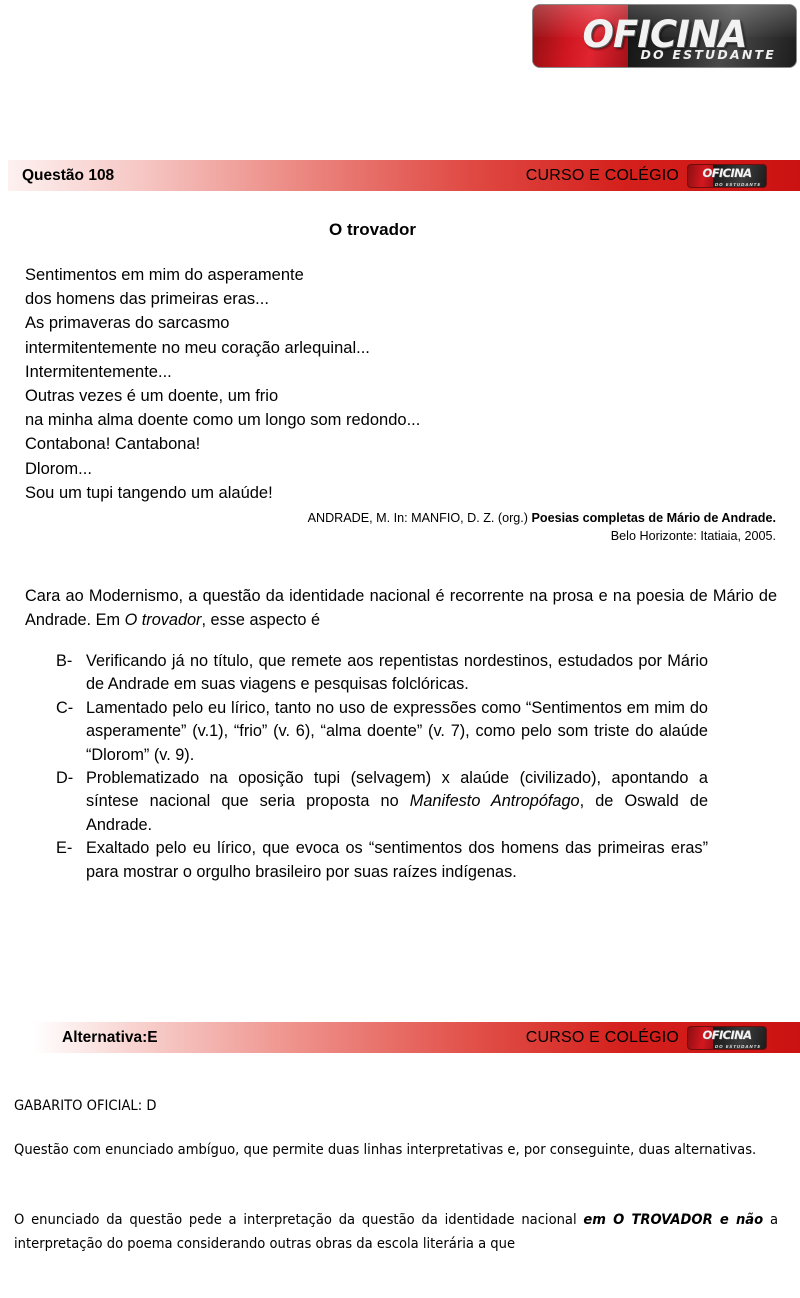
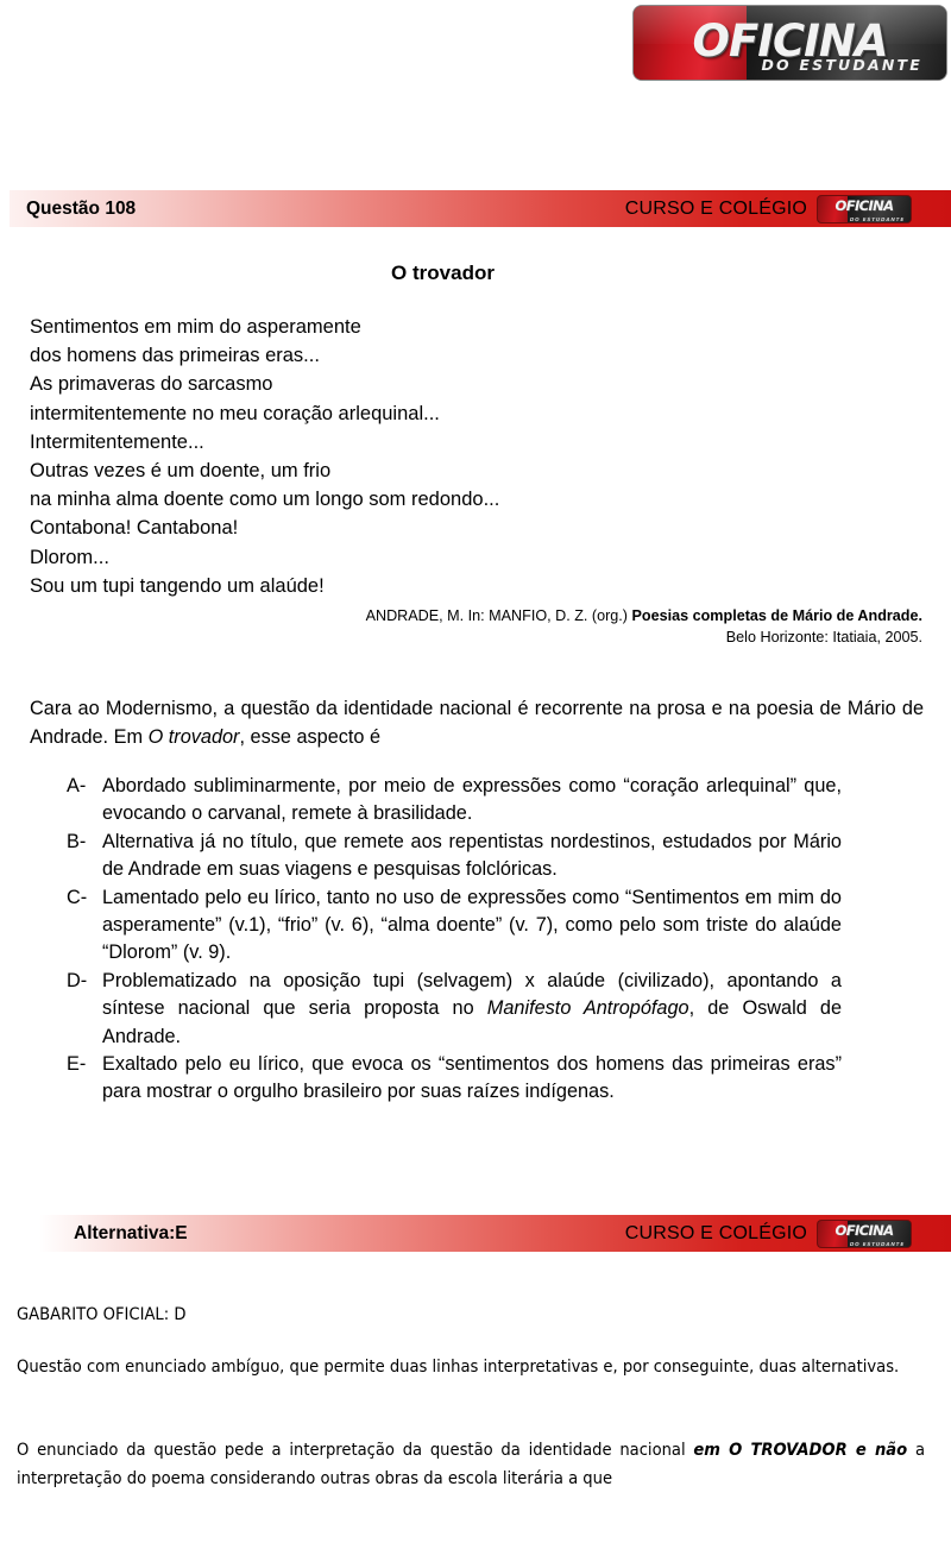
  OFICINA
  DO ESTUDANTE
  Questão 108
  CURSO E COLÉGIO
  OFICINA
  O trovador
  Sentimentos em mim do asperamente
  dos homens das primeiras eras...
  As primaveras do sarcasmo
  intermitentemente no meu coração arlequinal...
  Intermitentemente...
  Outras vezes é um doente, um frio
  na minha alma doente como um longo som redondo...
  Contabona! Cantabona!
  Dlorom...
  Sou um tupi tangendo um alaúde!
  ANDRADE, M. In: MANFIO, D. Z. (org.) Poesias completas de Mário de Andrade.
  Belo Horizonte: Itatiaia, 2005.
  Cara ao Modernismo, a questão da identidade nacional é recorrente na prosa e na poesia de Mário de Andrade. Em O trovador, esse aspecto é
+ A-
+ Abordado subliminarmente, por meio de expressões como “coração arlequinal” que, evocando o carvanal, remete à brasilidade.
  B-
- Verificando já no título, que remete aos repentistas nordestinos, estudados por Mário de Andrade em suas viagens e pesquisas folclóricas.
+ Alternativa já no título, que remete aos repentistas nordestinos, estudados por Mário de Andrade em suas viagens e pesquisas folclóricas.
  C-
  Lamentado pelo eu lírico, tanto no uso de expressões como “Sentimentos em mim do asperamente” (v.1), “frio” (v. 6), “alma doente” (v. 7), como pelo som triste do alaúde “Dlorom” (v. 9).
  D-
  Problematizado na oposição tupi (selvagem) x alaúde (civilizado), apontando a síntese nacional que seria proposta no Manifesto Antropófago, de Oswald de Andrade.
  E-
  Exaltado pelo eu lírico, que evoca os “sentimentos dos homens das primeiras eras” para mostrar o orgulho brasileiro por suas raízes indígenas.
  Alternativa:E
  CURSO E COLÉGIO
  OFICINA
  GABARITO OFICIAL: D
  Questão com enunciado ambíguo, que permite duas linhas interpretativas e, por conseguinte, duas alternativas.
  O enunciado da questão pede a interpretação da questão da identidade nacional em O TROVADOR e não a interpretação do poema considerando outras obras da escola literária a que
